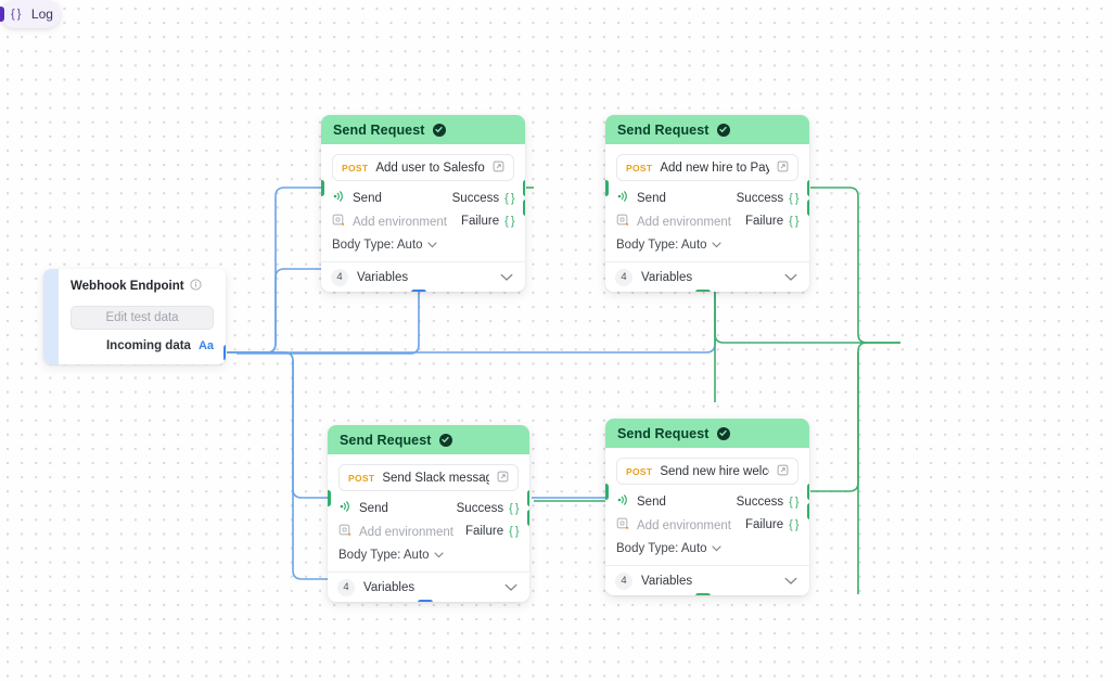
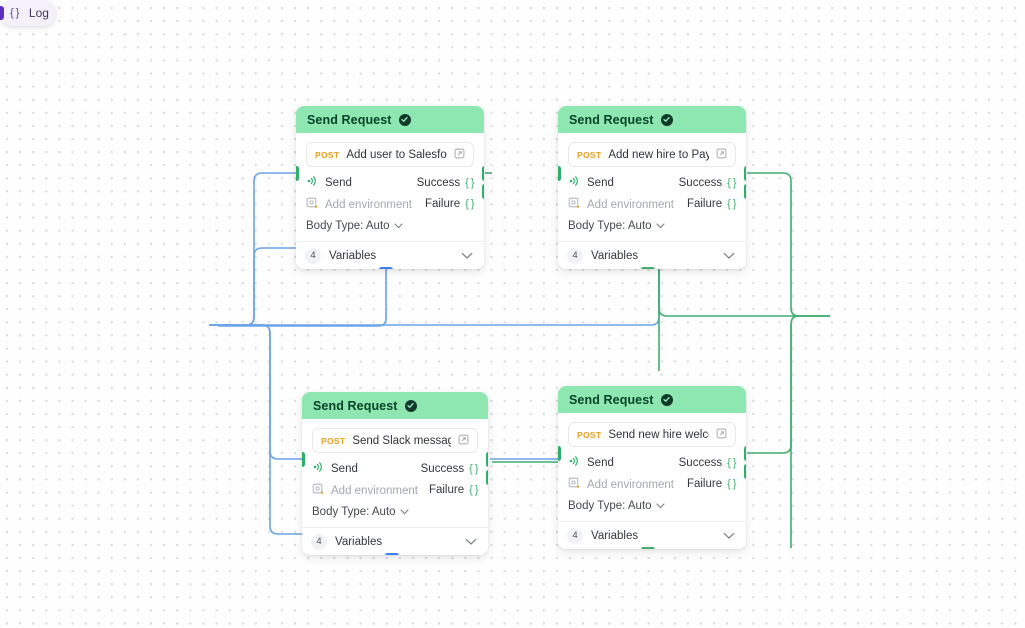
- Webhook Endpoint
- Edit test data
- Incoming data
- Aa
  Send Request
  POST
  Add user to Salesfo
  Send
  Add environment
  Success
  { }
  Failure
  { }
  Body Type: Auto
  4
  Variables
  Send Request
  POST
  Add new hire to Pay
  Send
  Add environment
  Success
  { }
  Failure
  { }
  Body Type: Auto
  4
  Variables
  Send Request
  POST
  Send
  Add environment
  Success
  { }
  Failure
  { }
  Body Type: Auto
  4
  Variables
  Send Request
  POST
  Send new hire welc
  Send
  Add environment
  Success
  { }
  Failure
  { }
  Body Type: Auto
  4
  Variables
  { }
  Log
